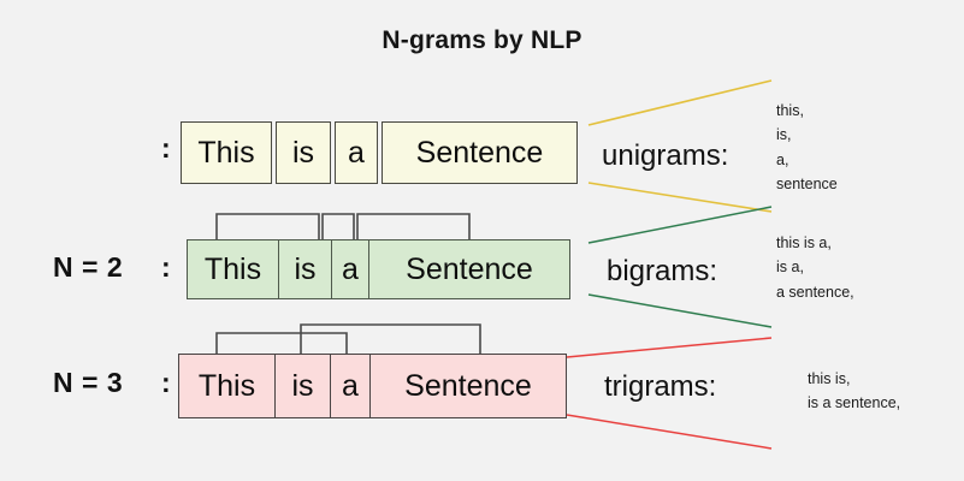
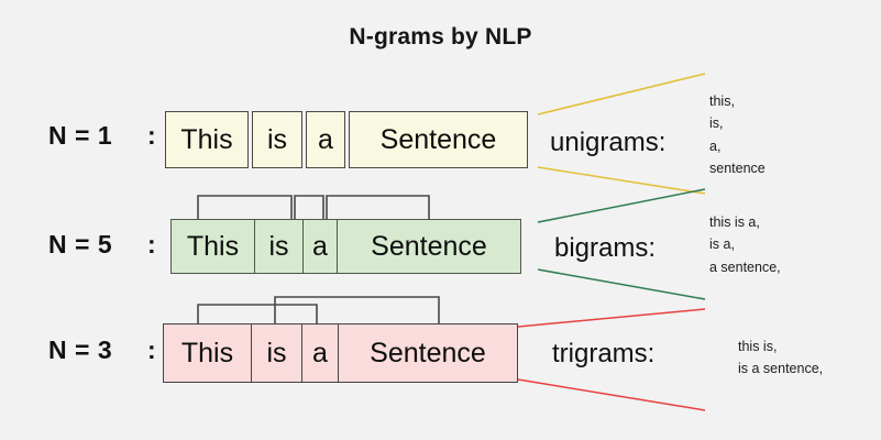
  N-grams by NLP
+ N = 1
  :
  This
  is
  a
  Sentence
  unigrams:
  this,
  is,
  a,
  sentence
- N = 2
+ N = 5
  :
  This
  is
  a
  Sentence
  bigrams:
  this is a,
  is a,
  a sentence,
  N = 3
  :
  This
  is
  a
  Sentence
  trigrams:
  this is,
  is a sentence,
